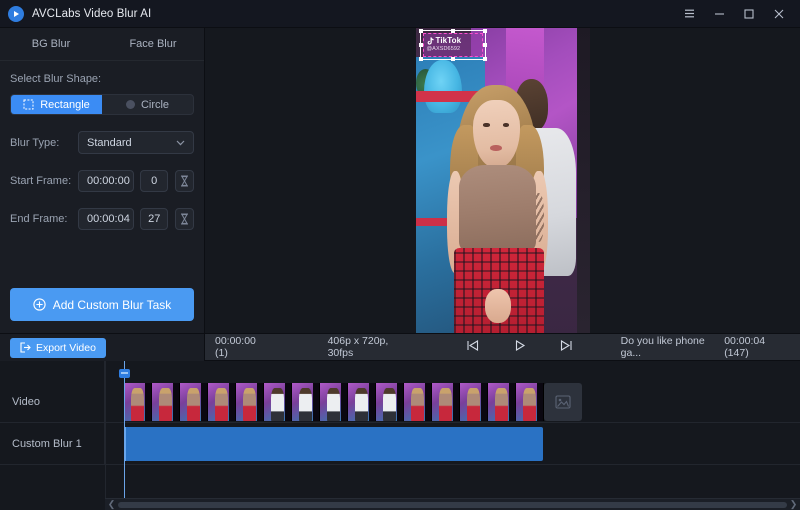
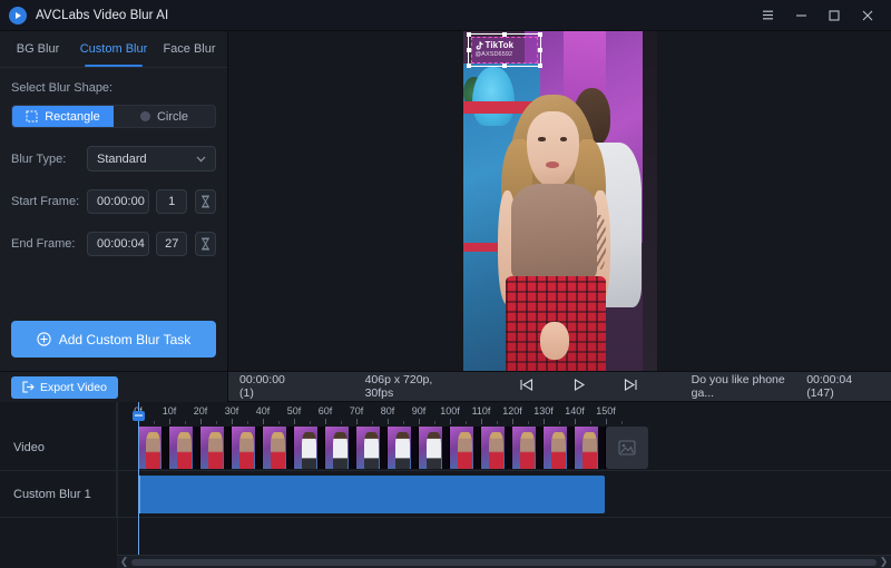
  AVCLabs Video Blur AI
  BG Blur
+ Custom Blur
  Face Blur
  Select Blur Shape:
  Rectangle
  Circle
  Blur Type:
  Standard
  Start Frame:
  00:00:00
- 0
+ 1
  End Frame:
  00:00:04
  27
  Add Custom Blur Task
  Export Video
  TikTok
  00:00:00 (1)
  406p x 720p, 30fps
  Do you like phone ga...
  00:00:04 (147)
+ 10f
+ 20f
+ 30f
+ 40f
+ 50f
+ 60f
+ 70f
+ 80f
+ 90f
+ 100f
+ 110f
+ 120f
+ 130f
+ 140f
+ 150f
  Video
  Custom Blur 1
  ❮
  ❯
